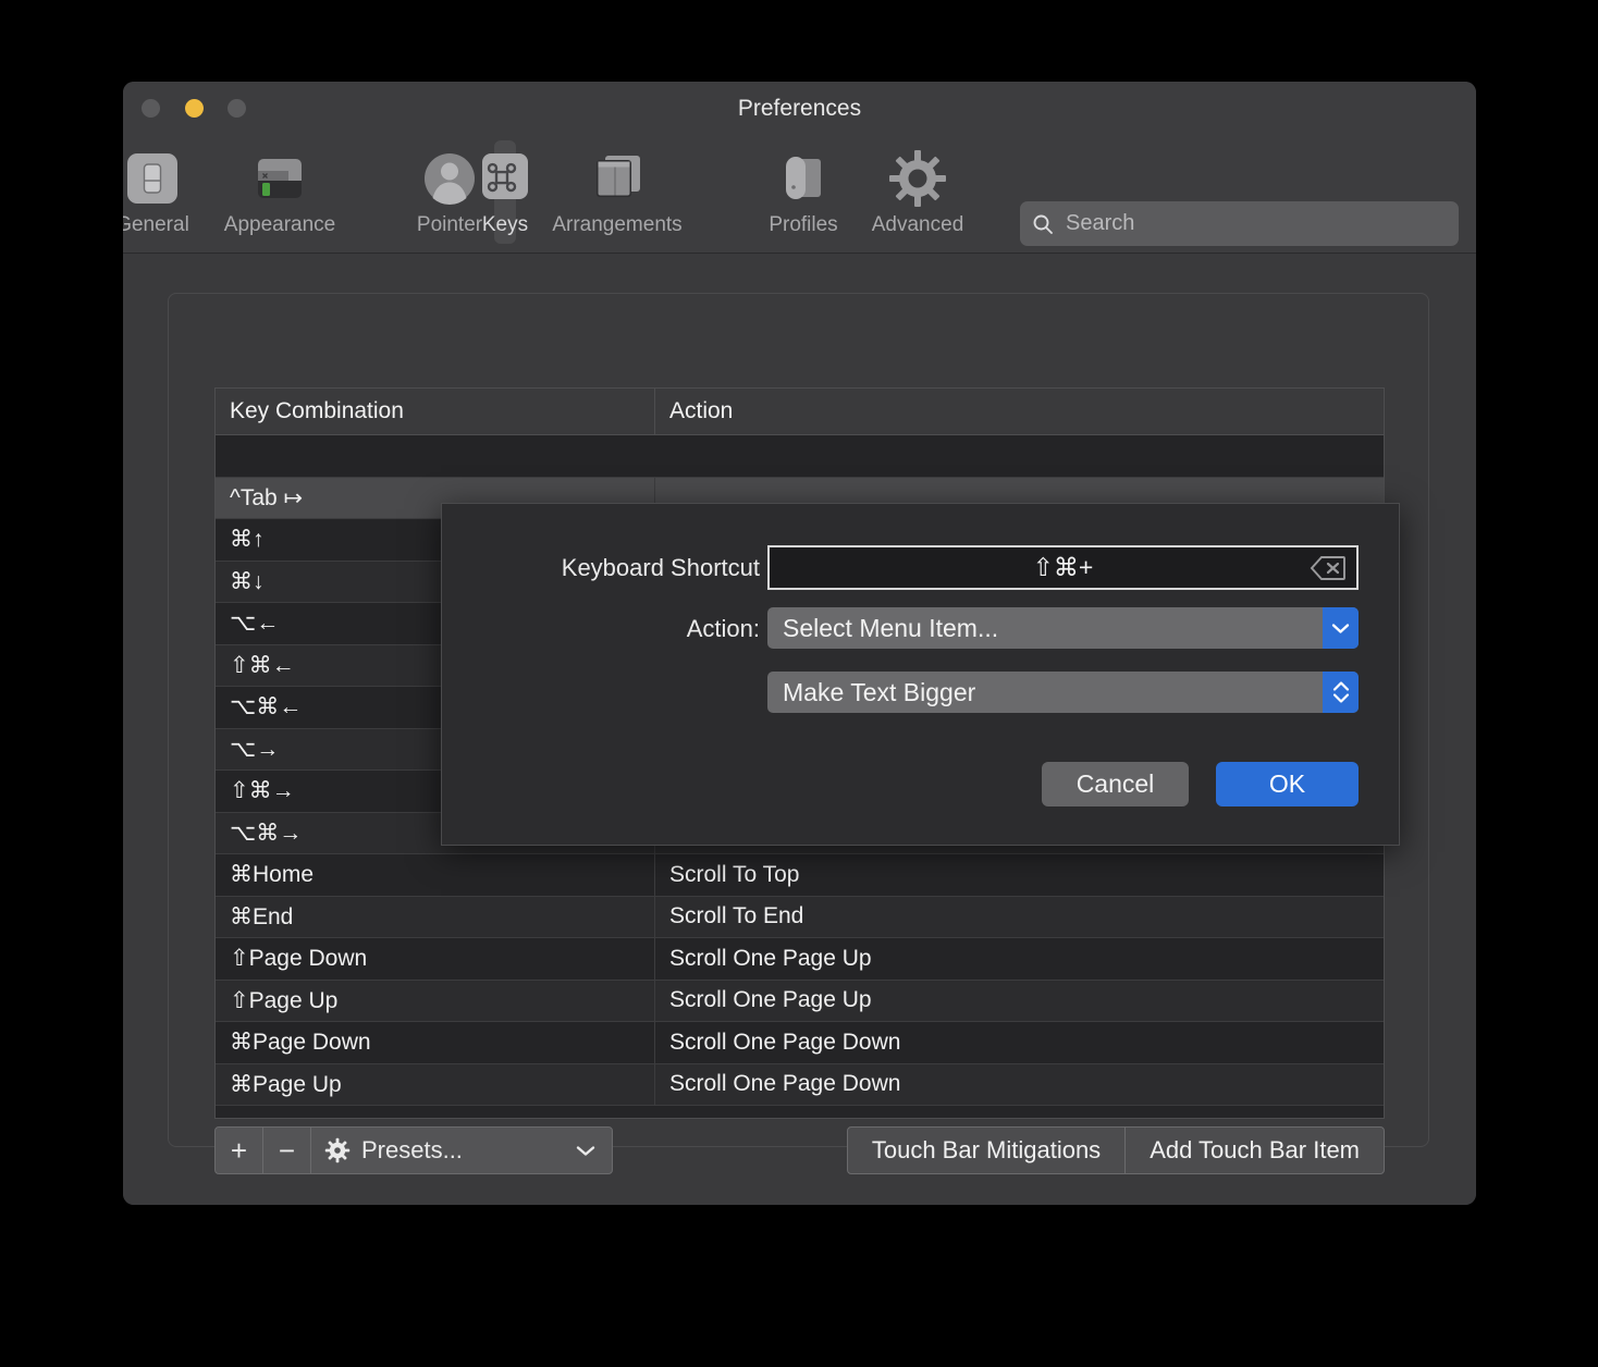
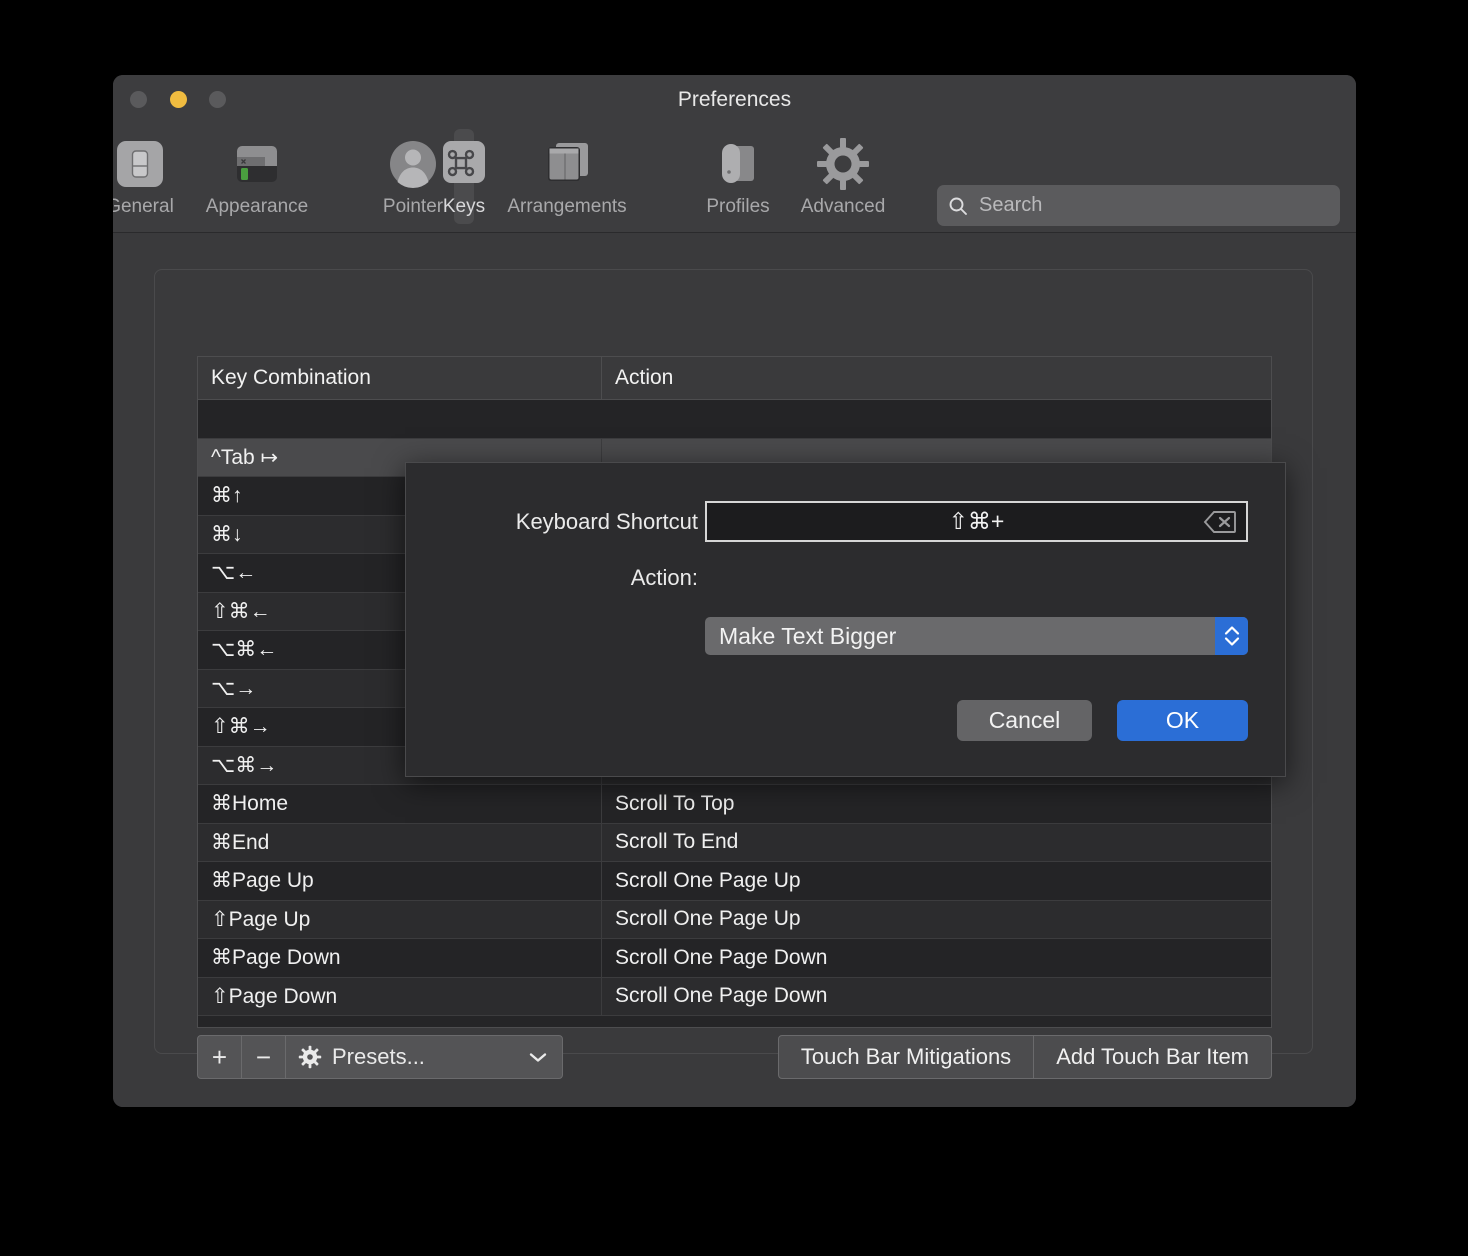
  Preferences
  General
  Appearance
  Pointer
  Keys
  Arrangements
  Profiles
  Advanced
  Search
  Key Combination
  Action
  ^Tab ↦
  ⌘↑
  ⌘↓
  ⌥←
  ⇧⌘←
  ⌥⌘←
  ⌥→
  ⇧⌘→
  ⌥⌘→
  ⌘Home
  Scroll To Top
  ⌘End
  Scroll To End
- ⇧Page Down
+ ⌘Page Up
  Scroll One Page Up
  ⇧Page Up
  Scroll One Page Up
  ⌘Page Down
  Scroll One Page Down
- ⌘Page Up
+ ⇧Page Down
  Scroll One Page Down
  +
  −
  Presets...
  Touch Bar Mitigations
  Add Touch Bar Item
  Keyboard Shortcut
  ⇧⌘+
  Action:
- Select Menu Item...
  Make Text Bigger
  Cancel
  OK
